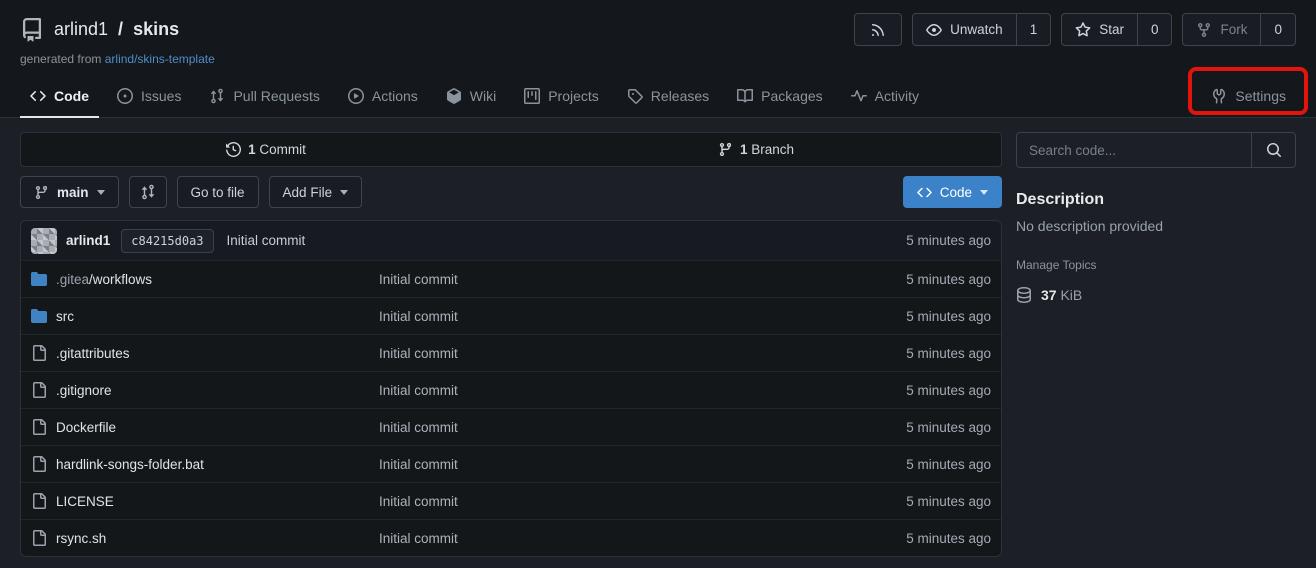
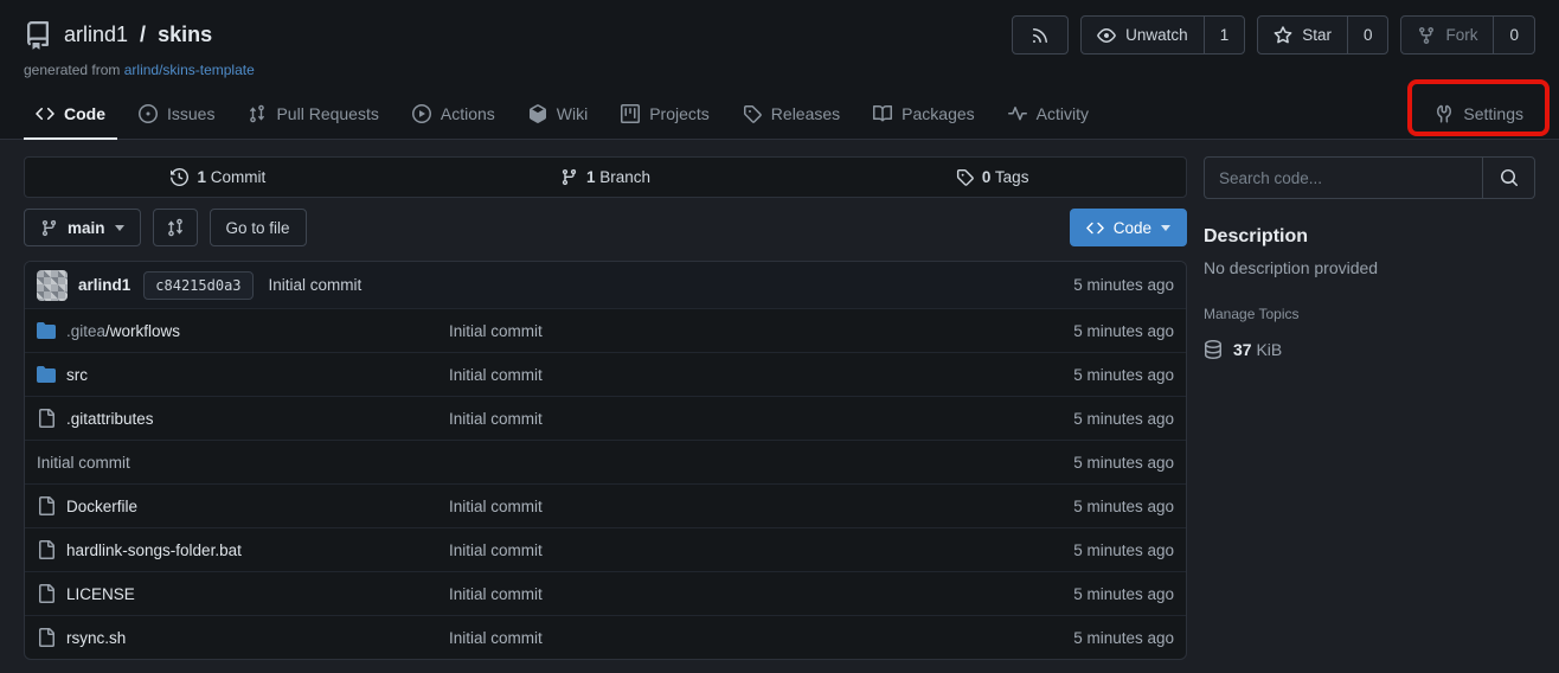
  arlind1
  /
  skins
  Unwatch
  1
  Star
  0
  Fork
  0
  generated from arlind/skins-template
  Code
  Issues
  Pull Requests
  Actions
  Wiki
  Projects
  Releases
  Packages
  Activity
  Settings
  1 Commit
  1 Branch
+ 0 Tags
  main
  Go to file
- Add File
  Code
  arlind1
  c84215d0a3
  Initial commit
  5 minutes ago
  .gitea/workflows
  Initial commit
  5 minutes ago
  src
  Initial commit
  5 minutes ago
  .gitattributes
  Initial commit
  5 minutes ago
- .gitignore
  Initial commit
  5 minutes ago
  Dockerfile
  Initial commit
  5 minutes ago
  hardlink-songs-folder.bat
  Initial commit
  5 minutes ago
  LICENSE
  Initial commit
  5 minutes ago
  rsync.sh
  Initial commit
  5 minutes ago
  Search code...
  Description
  No description provided
  Manage Topics
  37 KiB
